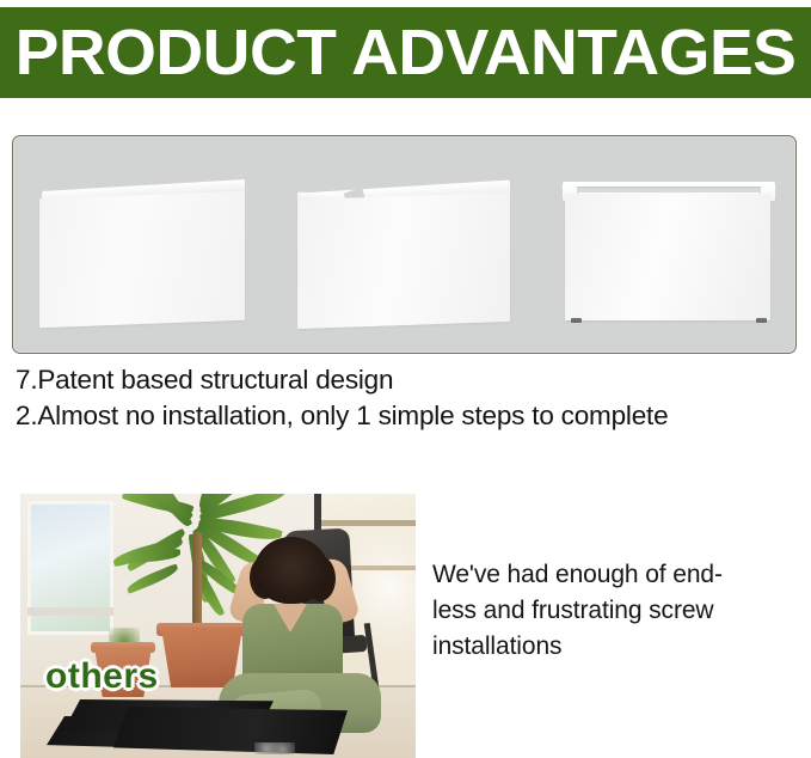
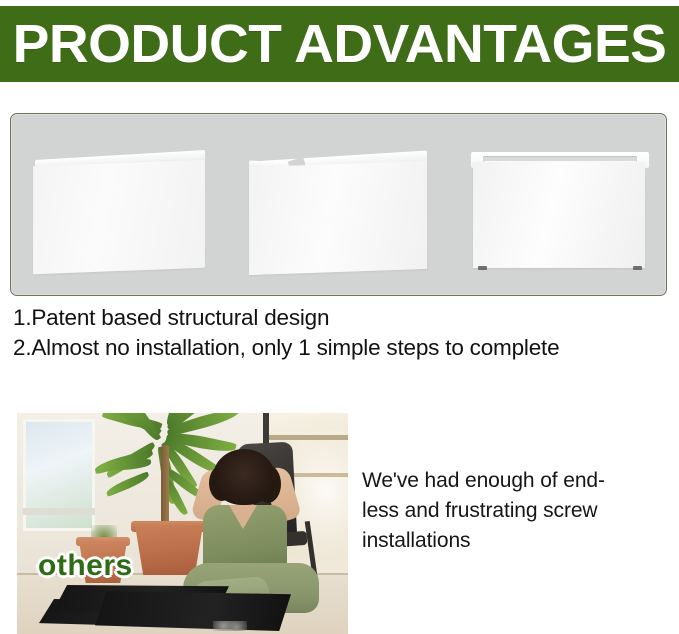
  PRODUCT ADVANTAGES
- 7.Patent based structural design
+ 1.Patent based structural design
  2.Almost no installation, only 1 simple steps to complete
  others
  We've had enough of end-
  less and frustrating screw
  installations
